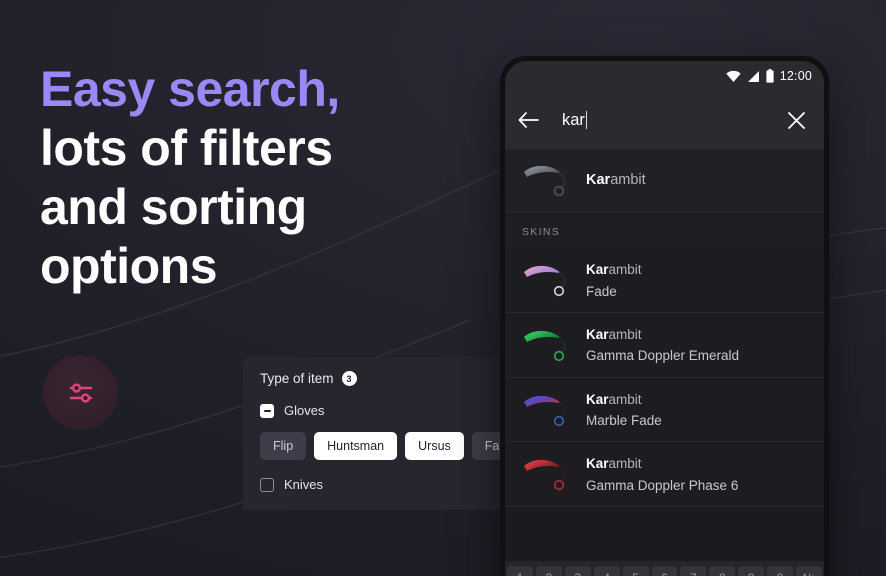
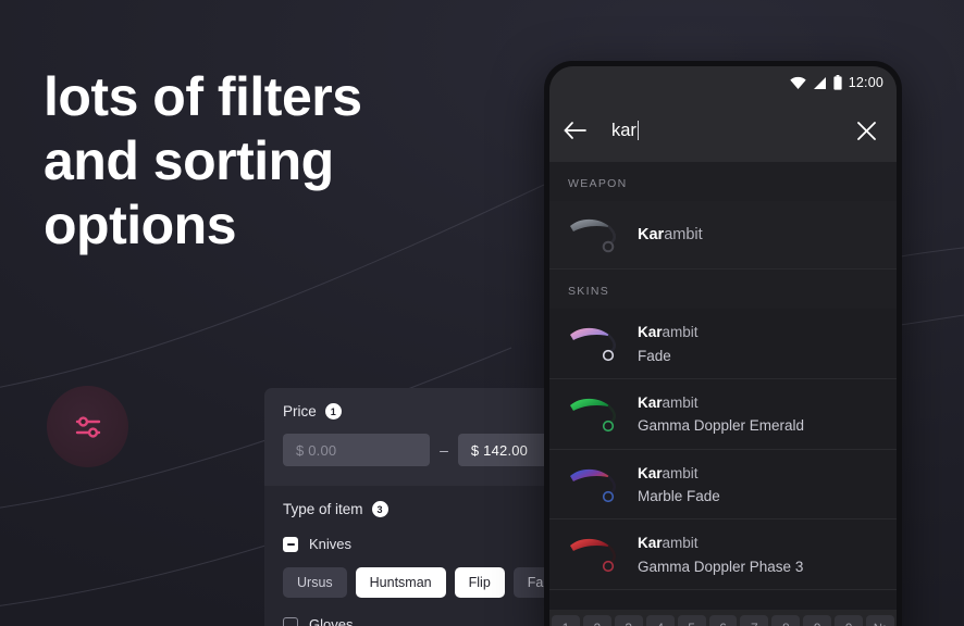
- Easy search,
  lots of filters
  and sorting
  options
+ Price
+ 1
+ $ 0.00
+ –
+ $ 142.00
  Type of item
  3
- Gloves
+ Knives
- Flip
+ Ursus
  Huntsman
- Ursus
+ Flip
- Knives
+ Gloves
  12:00
  kar
+ WEAPON
  Karambit
  SKINS
  Karambit
  Fade
  Karambit
  Gamma Doppler Emerald
  Karambit
  Marble Fade
  Karambit
- Gamma Doppler Phase 6
+ Gamma Doppler Phase 3
